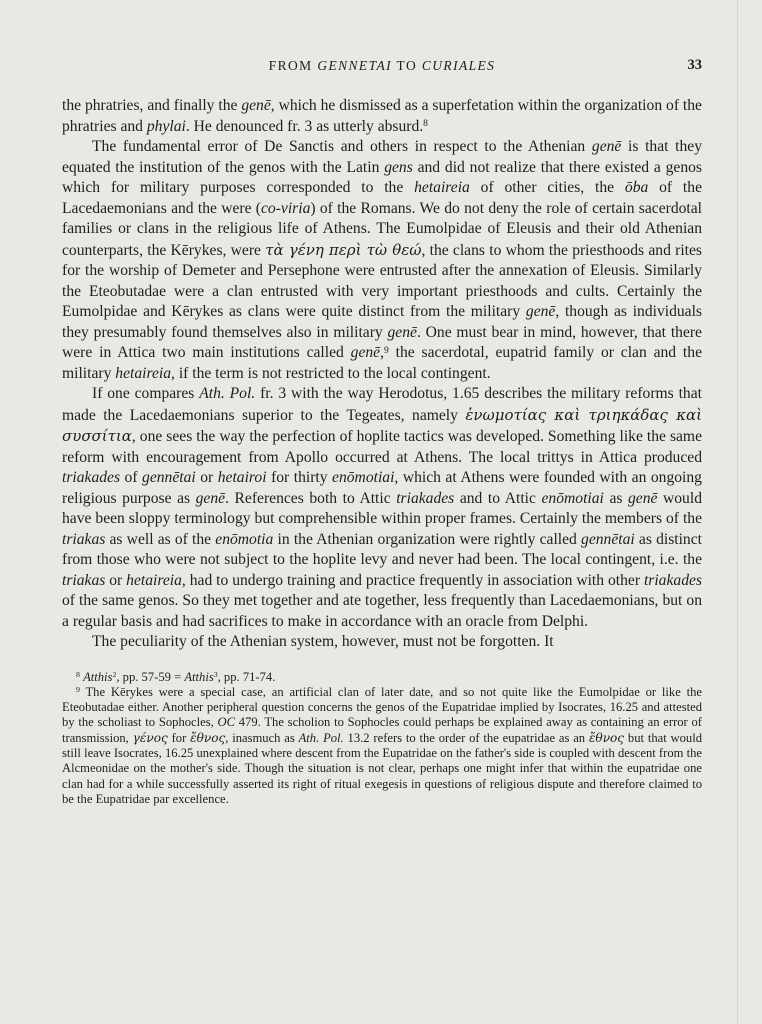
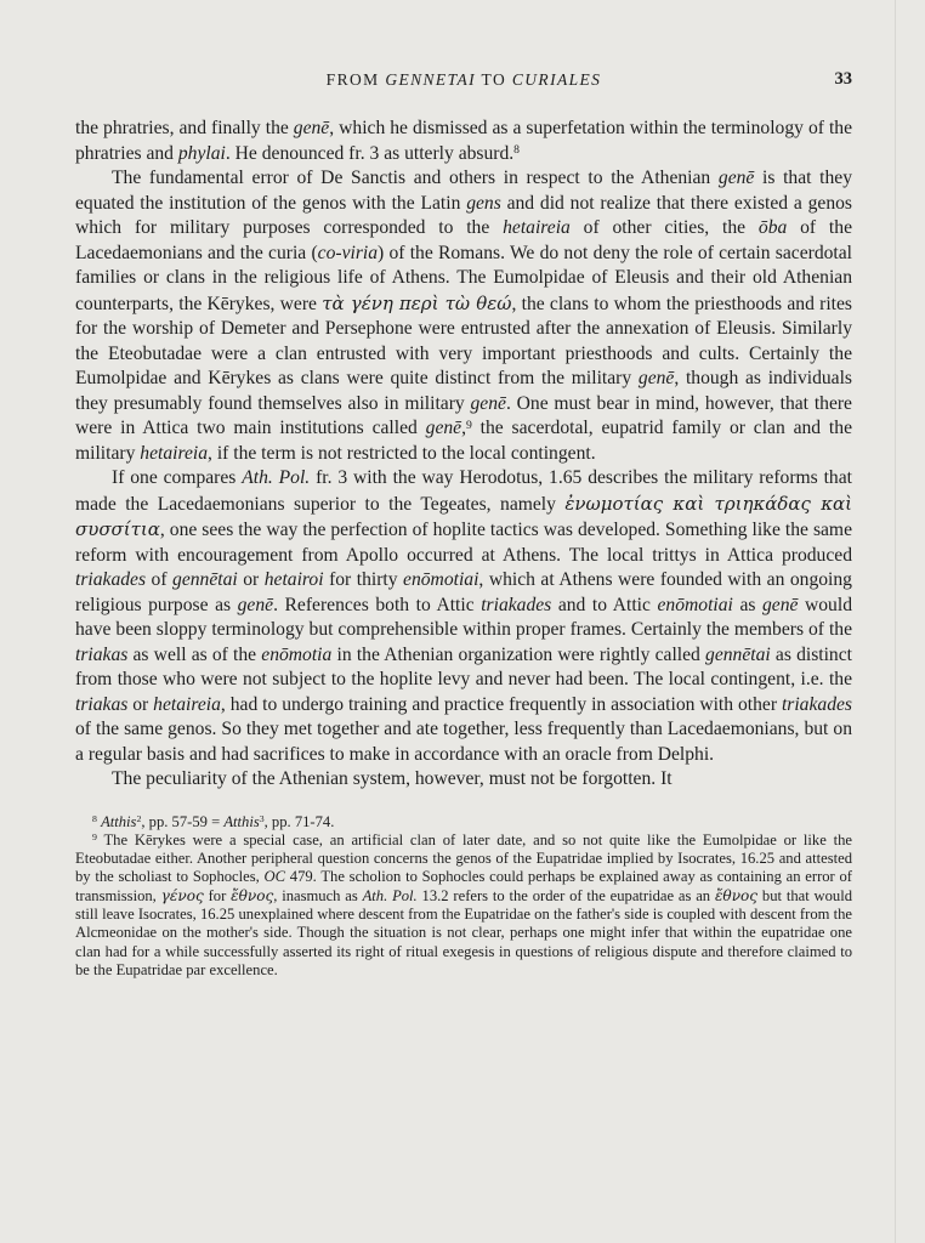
  FROM GENNETAI TO CURIALES
  33
- the phratries, and finally the genē, which he dismissed as a superfetation within the organization of the phratries and phylai. He denounced fr. 3 as utterly absurd.8
+ the phratries, and finally the genē, which he dismissed as a superfetation within the terminology of the phratries and phylai. He denounced fr. 3 as utterly absurd.8
- The fundamental error of De Sanctis and others in respect to the Athenian genē is that they equated the institution of the genos with the Latin gens and did not realize that there existed a genos which for military purposes corresponded to the hetaireia of other cities, the ōba of the Lacedaemonians and the were (co-viria) of the Romans. We do not deny the role of certain sacerdotal families or clans in the religious life of Athens. The Eumolpidae of Eleusis and their old Athenian counterparts, the Kērykes, were τὰ γένη περὶ τὼ θεώ, the clans to whom the priesthoods and rites for the worship of Demeter and Persephone were entrusted after the annexation of Eleusis. Similarly the Eteobutadae were a clan entrusted with very important priesthoods and cults. Certainly the Eumolpidae and Kērykes as clans were quite distinct from the military genē, though as individuals they presumably found themselves also in military genē. One must bear in mind, however, that there were in Attica two main institutions called genē,9 the sacerdotal, eupatrid family or clan and the military hetaireia, if the term is not restricted to the local contingent.
+ The fundamental error of De Sanctis and others in respect to the Athenian genē is that they equated the institution of the genos with the Latin gens and did not realize that there existed a genos which for military purposes corresponded to the hetaireia of other cities, the ōba of the Lacedaemonians and the curia (co-viria) of the Romans. We do not deny the role of certain sacerdotal families or clans in the religious life of Athens. The Eumolpidae of Eleusis and their old Athenian counterparts, the Kērykes, were τὰ γένη περὶ τὼ θεώ, the clans to whom the priesthoods and rites for the worship of Demeter and Persephone were entrusted after the annexation of Eleusis. Similarly the Eteobutadae were a clan entrusted with very important priesthoods and cults. Certainly the Eumolpidae and Kērykes as clans were quite distinct from the military genē, though as individuals they presumably found themselves also in military genē. One must bear in mind, however, that there were in Attica two main institutions called genē,9 the sacerdotal, eupatrid family or clan and the military hetaireia, if the term is not restricted to the local contingent.
  If one compares Ath. Pol. fr. 3 with the way Herodotus, 1.65 describes the military reforms that made the Lacedaemonians superior to the Tegeates, namely ἐνωμοτίας καὶ τριηκάδας καὶ συσσίτια, one sees the way the perfection of hoplite tactics was developed. Something like the same reform with encouragement from Apollo occurred at Athens. The local trittys in Attica produced triakades of gennētai or hetairoi for thirty enōmotiai, which at Athens were founded with an ongoing religious purpose as genē. References both to Attic triakades and to Attic enōmotiai as genē would have been sloppy terminology but comprehensible within proper frames. Certainly the members of the triakas as well as of the enōmotia in the Athenian organization were rightly called gennētai as distinct from those who were not subject to the hoplite levy and never had been. The local contingent, i.e. the triakas or hetaireia, had to undergo training and practice frequently in association with other triakades of the same genos. So they met together and ate together, less frequently than Lacedaemonians, but on a regular basis and had sacrifices to make in accordance with an oracle from Delphi.
  The peculiarity of the Athenian system, however, must not be forgotten. It
  8 Atthis2, pp. 57-59 = Atthis3, pp. 71-74.
  9 The Kērykes were a special case, an artificial clan of later date, and so not quite like the Eumolpidae or like the Eteobutadae either. Another peripheral question concerns the genos of the Eupatridae implied by Isocrates, 16.25 and attested by the scholiast to Sophocles, OC 479. The scholion to Sophocles could perhaps be explained away as containing an error of transmission, γένος for ἔθνος, inasmuch as Ath. Pol. 13.2 refers to the order of the eupatridae as an ἔθνος but that would still leave Isocrates, 16.25 unexplained where descent from the Eupatridae on the father's side is coupled with descent from the Alcmeonidae on the mother's side. Though the situation is not clear, perhaps one might infer that within the eupatridae one clan had for a while successfully asserted its right of ritual exegesis in questions of religious dispute and therefore claimed to be the Eupatridae par excellence.
